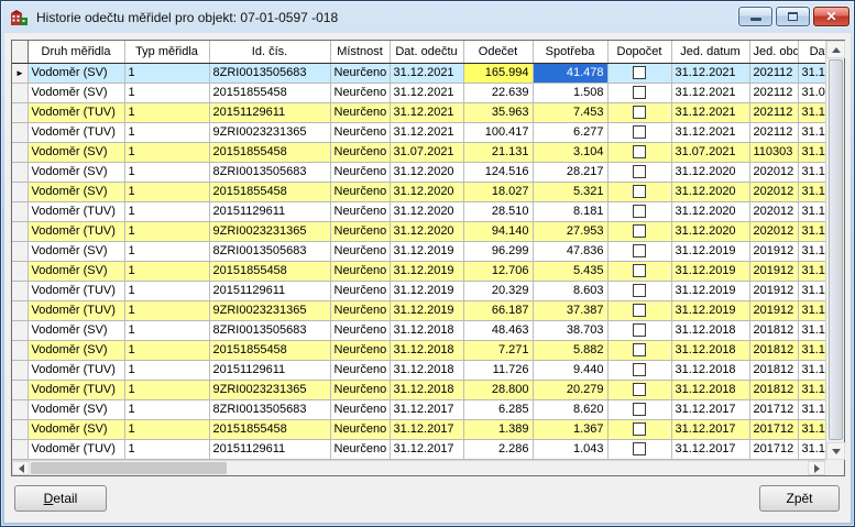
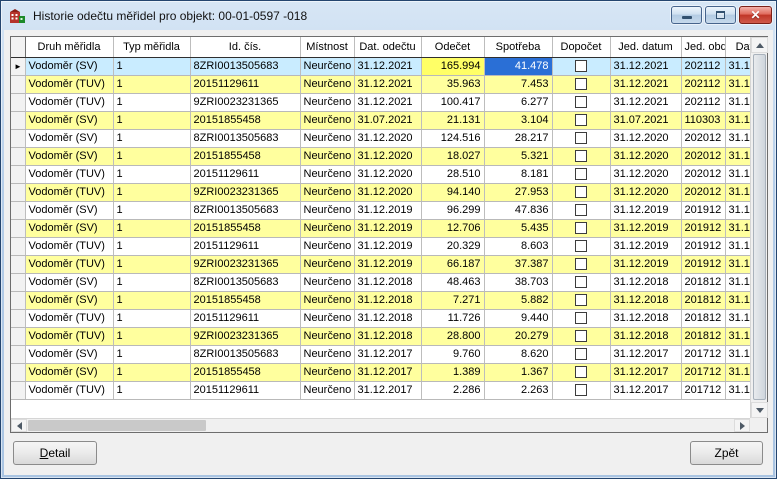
- Historie odečtu měřidel pro objekt: 07-01-0597 -018
+ Historie odečtu měřidel pro objekt: 00-01-0597 -018
  ✕
  	Druh měřidla	Typ měřidla	Id. čís.	Místnost	Dat. odečtu	Odečet	Spotřeba	Dopočet	Jed. datum	Jed. obd	Da
  ►	Vodoměr (SV)	1	8ZRI0013505683	Neurčeno	31.12.2021	165.994	41.478		31.12.2021	202112	31.1
- 	Vodoměr (SV)	1	20151855458	Neurčeno	31.12.2021	22.639	1.508		31.12.2021	202112	31.0
  	Vodoměr (TUV)	1	20151129611	Neurčeno	31.12.2021	35.963	7.453		31.12.2021	202112	31.1
  	Vodoměr (TUV)	1	9ZRI0023231365	Neurčeno	31.12.2021	100.417	6.277		31.12.2021	202112	31.1
  	Vodoměr (SV)	1	20151855458	Neurčeno	31.07.2021	21.131	3.104		31.07.2021	110303	31.1
  	Vodoměr (SV)	1	8ZRI0013505683	Neurčeno	31.12.2020	124.516	28.217		31.12.2020	202012	31.1
  	Vodoměr (SV)	1	20151855458	Neurčeno	31.12.2020	18.027	5.321		31.12.2020	202012	31.1
  	Vodoměr (TUV)	1	20151129611	Neurčeno	31.12.2020	28.510	8.181		31.12.2020	202012	31.1
  	Vodoměr (TUV)	1	9ZRI0023231365	Neurčeno	31.12.2020	94.140	27.953		31.12.2020	202012	31.1
  	Vodoměr (SV)	1	8ZRI0013505683	Neurčeno	31.12.2019	96.299	47.836		31.12.2019	201912	31.1
  	Vodoměr (SV)	1	20151855458	Neurčeno	31.12.2019	12.706	5.435		31.12.2019	201912	31.1
  	Vodoměr (TUV)	1	20151129611	Neurčeno	31.12.2019	20.329	8.603		31.12.2019	201912	31.1
  	Vodoměr (TUV)	1	9ZRI0023231365	Neurčeno	31.12.2019	66.187	37.387		31.12.2019	201912	31.1
  	Vodoměr (SV)	1	8ZRI0013505683	Neurčeno	31.12.2018	48.463	38.703		31.12.2018	201812	31.1
  	Vodoměr (SV)	1	20151855458	Neurčeno	31.12.2018	7.271	5.882		31.12.2018	201812	31.1
  	Vodoměr (TUV)	1	20151129611	Neurčeno	31.12.2018	11.726	9.440		31.12.2018	201812	31.1
  	Vodoměr (TUV)	1	9ZRI0023231365	Neurčeno	31.12.2018	28.800	20.279		31.12.2018	201812	31.1
- 	Vodoměr (SV)	1	8ZRI0013505683	Neurčeno	31.12.2017	6.285	8.620		31.12.2017	201712	31.1
+ 	Vodoměr (SV)	1	8ZRI0013505683	Neurčeno	31.12.2017	9.760	8.620		31.12.2017	201712	31.1
  	Vodoměr (SV)	1	20151855458	Neurčeno	31.12.2017	1.389	1.367		31.12.2017	201712	31.1
- 	Vodoměr (TUV)	1	20151129611	Neurčeno	31.12.2017	2.286	1.043		31.12.2017	201712	31.1
+ 	Vodoměr (TUV)	1	20151129611	Neurčeno	31.12.2017	2.286	2.263		31.12.2017	201712	31.1
  Detail
  Zpět
